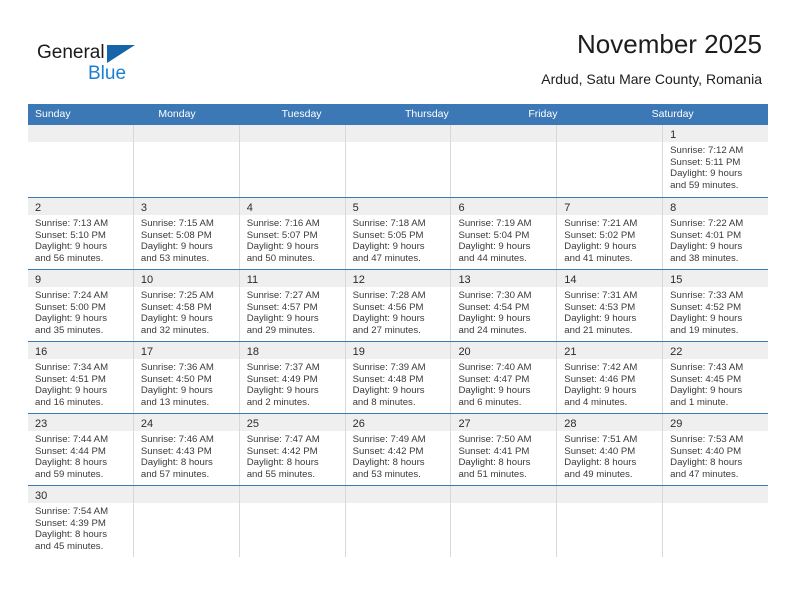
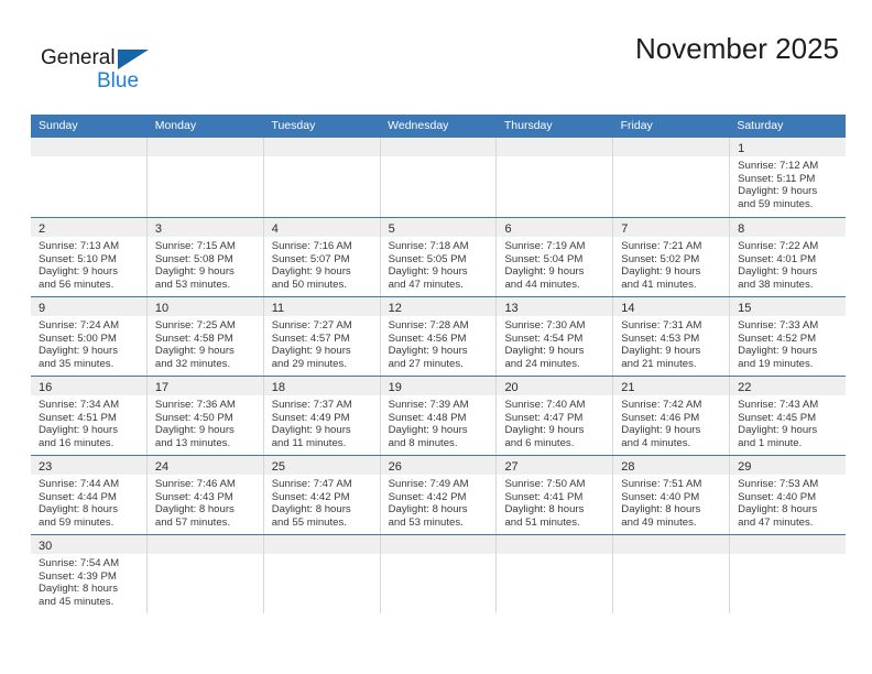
  General
  Blue
  November 2025
- Ardud, Satu Mare County, Romania
  Sunday
  Monday
  Tuesday
+ Wednesday
  Thursday
  Friday
  Saturday
  1
  Sunrise: 7:12 AM
  Sunset: 5:11 PM
  Daylight: 9 hours
  and 59 minutes.
  2
  Sunrise: 7:13 AM
  Sunset: 5:10 PM
  Daylight: 9 hours
  and 56 minutes.
  3
  Sunrise: 7:15 AM
  Sunset: 5:08 PM
  Daylight: 9 hours
  and 53 minutes.
  4
  Sunrise: 7:16 AM
  Sunset: 5:07 PM
  Daylight: 9 hours
  and 50 minutes.
  5
  Sunrise: 7:18 AM
  Sunset: 5:05 PM
  Daylight: 9 hours
  and 47 minutes.
  6
  Sunrise: 7:19 AM
  Sunset: 5:04 PM
  Daylight: 9 hours
  and 44 minutes.
  7
  Sunrise: 7:21 AM
  Sunset: 5:02 PM
  Daylight: 9 hours
  and 41 minutes.
  8
  Sunrise: 7:22 AM
  Sunset: 4:01 PM
  Daylight: 9 hours
  and 38 minutes.
  9
  Sunrise: 7:24 AM
  Sunset: 5:00 PM
  Daylight: 9 hours
  and 35 minutes.
  10
  Sunrise: 7:25 AM
  Sunset: 4:58 PM
  Daylight: 9 hours
  and 32 minutes.
  11
  Sunrise: 7:27 AM
  Sunset: 4:57 PM
  Daylight: 9 hours
  and 29 minutes.
  12
  Sunrise: 7:28 AM
  Sunset: 4:56 PM
  Daylight: 9 hours
  and 27 minutes.
  13
  Sunrise: 7:30 AM
  Sunset: 4:54 PM
  Daylight: 9 hours
  and 24 minutes.
  14
  Sunrise: 7:31 AM
  Sunset: 4:53 PM
  Daylight: 9 hours
  and 21 minutes.
  15
  Sunrise: 7:33 AM
  Sunset: 4:52 PM
  Daylight: 9 hours
  and 19 minutes.
  16
  Sunrise: 7:34 AM
  Sunset: 4:51 PM
  Daylight: 9 hours
  and 16 minutes.
  17
  Sunrise: 7:36 AM
  Sunset: 4:50 PM
  Daylight: 9 hours
  and 13 minutes.
  18
  Sunrise: 7:37 AM
  Sunset: 4:49 PM
  Daylight: 9 hours
- and 2 minutes.
+ and 11 minutes.
  19
  Sunrise: 7:39 AM
  Sunset: 4:48 PM
  Daylight: 9 hours
  and 8 minutes.
  20
  Sunrise: 7:40 AM
  Sunset: 4:47 PM
  Daylight: 9 hours
  and 6 minutes.
  21
  Sunrise: 7:42 AM
  Sunset: 4:46 PM
  Daylight: 9 hours
  and 4 minutes.
  22
  Sunrise: 7:43 AM
  Sunset: 4:45 PM
  Daylight: 9 hours
  and 1 minute.
  23
  Sunrise: 7:44 AM
  Sunset: 4:44 PM
  Daylight: 8 hours
  and 59 minutes.
  24
  Sunrise: 7:46 AM
  Sunset: 4:43 PM
  Daylight: 8 hours
  and 57 minutes.
  25
  Sunrise: 7:47 AM
  Sunset: 4:42 PM
  Daylight: 8 hours
  and 55 minutes.
  26
  Sunrise: 7:49 AM
  Sunset: 4:42 PM
  Daylight: 8 hours
  and 53 minutes.
  27
  Sunrise: 7:50 AM
  Sunset: 4:41 PM
  Daylight: 8 hours
  and 51 minutes.
  28
  Sunrise: 7:51 AM
  Sunset: 4:40 PM
  Daylight: 8 hours
  and 49 minutes.
  29
  Sunrise: 7:53 AM
  Sunset: 4:40 PM
  Daylight: 8 hours
  and 47 minutes.
  30
  Sunrise: 7:54 AM
  Sunset: 4:39 PM
  Daylight: 8 hours
  and 45 minutes.
